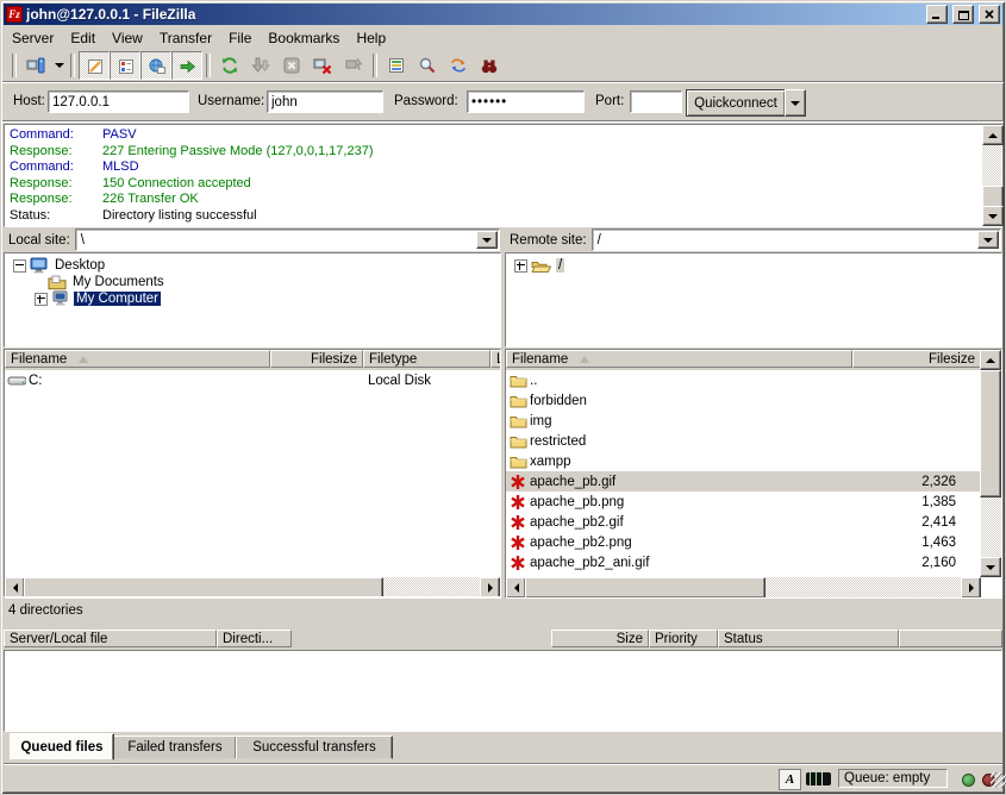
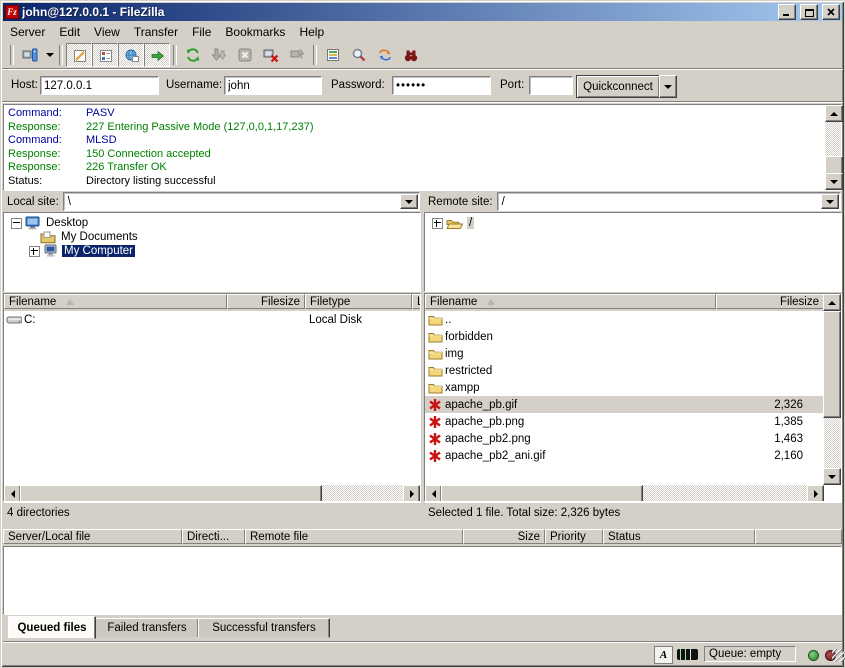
  Fz
  john@127.0.0.1 - FileZilla
  Server
  Edit
  View
  Transfer
  File
  Bookmarks
  Help
  Host:
  127.0.0.1
  Username:
  john
  Password:
  ••••••
  Port:
  Quickconnect
  Command:
  PASV
  Response:
  227 Entering Passive Mode (127,0,0,1,17,237)
  Command:
  MLSD
  Response:
  150 Connection accepted
  Response:
  226 Transfer OK
  Status:
  Directory listing successful
  Local site:
  \
  Desktop
  My Documents
  My Computer
  Filename
  Filesize
  Filetype
  C:
  Local Disk
  4 directories
  Remote site:
  /
  /
  Filename
  Filesize
  ..
  forbidden
  img
  restricted
  xampp
  apache_pb.gif
  2,326
  apache_pb.png
  1,385
- apache_pb2.gif
- 2,414
  apache_pb2.png
  1,463
  apache_pb2_ani.gif
  2,160
+ Selected 1 file. Total size: 2,326 bytes
  Server/Local file
  Directi...
+ Remote file
  Size
  Priority
  Status
  Queued files
  Failed transfers
  Successful transfers
  A
  Queue: empty
